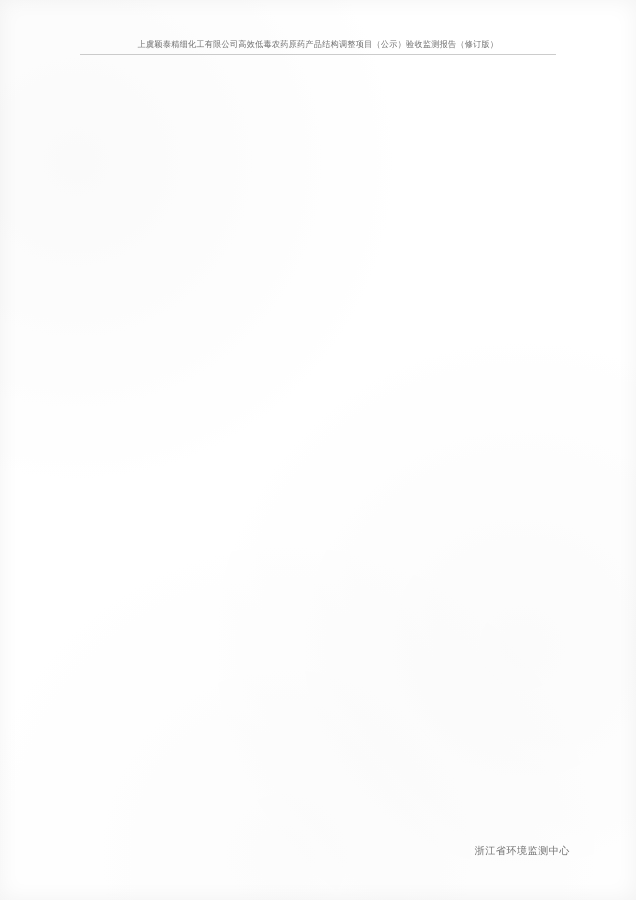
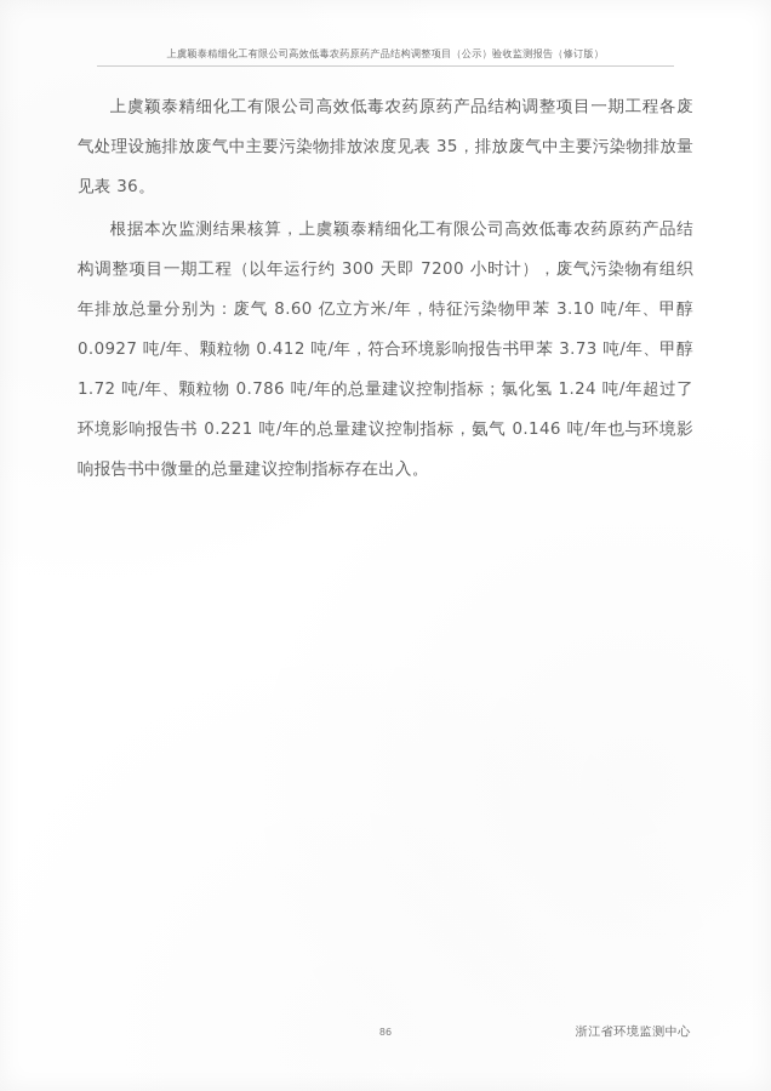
  上虞颖泰精细化工有限公司高效低毒农药原药产品结构调整项目（公示）验收监测报告（修订版）
+ 上虞颖泰精细化工有限公司高效低毒农药原药产品结构调整项目一期工程各废气处理设施排放废气中主要污染物排放浓度见表 35，排放废气中主要污染物排放量见表 36。
+ 根据本次监测结果核算，上虞颖泰精细化工有限公司高效低毒农药原药产品结构调整项目一期工程（以年运行约 300 天即 7200 小时计），废气污染物有组织年排放总量分别为：废气 8.60 亿立方米/年，特征污染物甲苯 3.10 吨/年、甲醇 0.0927 吨/年、颗粒物 0.412 吨/年，符合环境影响报告书甲苯 3.73 吨/年、甲醇 1.72 吨/年、颗粒物 0.786 吨/年的总量建议控制指标；氯化氢 1.24 吨/年超过了环境影响报告书 0.221 吨/年的总量建议控制指标，氨气 0.146 吨/年也与环境影响报告书中微量的总量建议控制指标存在出入。
+ 86
  浙江省环境监测中心
